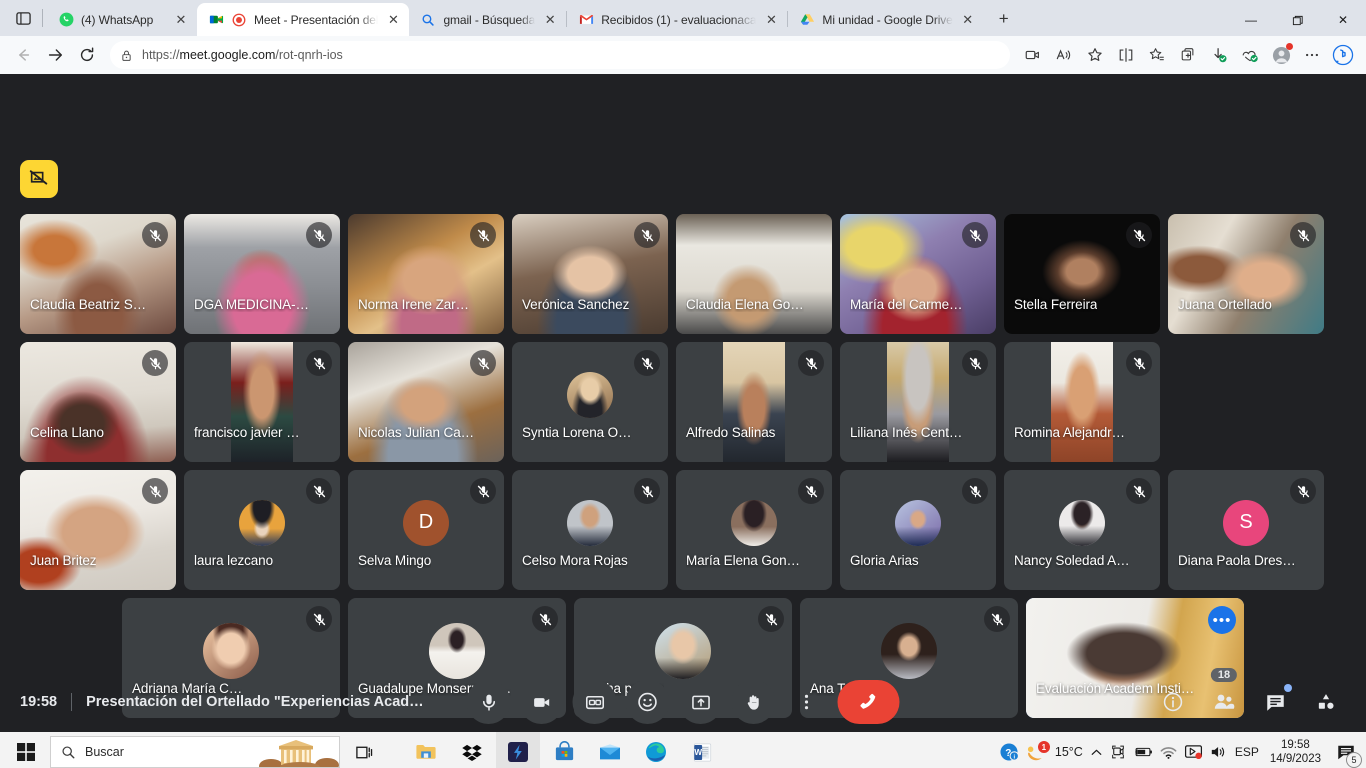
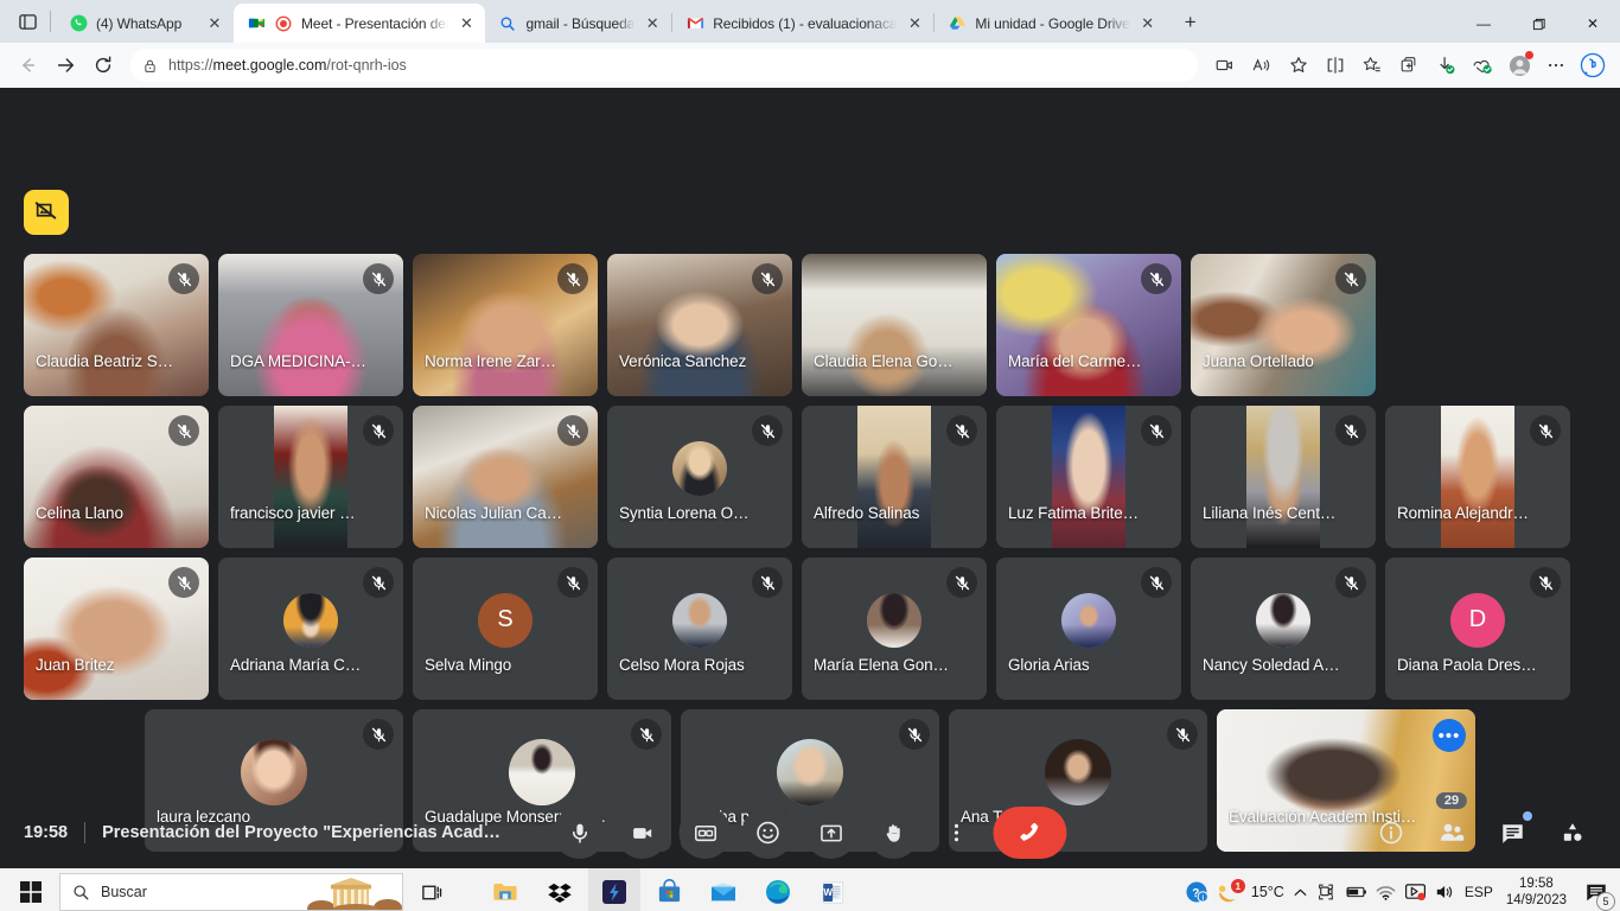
  (4) WhatsApp
  ✕
  Meet - Presentación del
  ✕
  gmail - Búsqueda
  ✕
  Recibidos (1) - evaluacionaca
  ✕
  Mi unidad - Google Drive
  ✕
  +
  —
  ✕
  https://meet.google.com/rot-qnrh-ios
  Claudia Beatriz S…
  DGA MEDICINA-…
  Norma Irene Zar…
  Verónica Sanchez
  Claudia Elena Go…
  María del Carme…
- Stella Ferreira
  Juana Ortellado
  Celina Llano
  francisco javier …
  Nicolas Julian Ca…
  Syntia Lorena O…
  Alfredo Salinas
+ Luz Fatima Brite…
  Liliana Inés Cent…
  Romina Alejandr…
  Juan Britez
- laura lezcano
+ Adriana María C…
- D
+ S
  Selva Mingo
  Celso Mora Rojas
  María Elena Gon…
  Gloria Arias
  Nancy Soledad A…
- S
+ D
  Diana Paola Dres…
- Adriana María C…
+ laura lezcano
  Guadalupe Monser
  •••
  Evaluación Academ Insti…
  19:58
- Presentación del Ortellado "Experiencias Acad…
+ Presentación del Proyecto "Experiencias Acad…
- 18
+ 29
  Buscar
  W
  ?
  1
  15°C
  ESP
  19:58
  14/9/2023
  5
